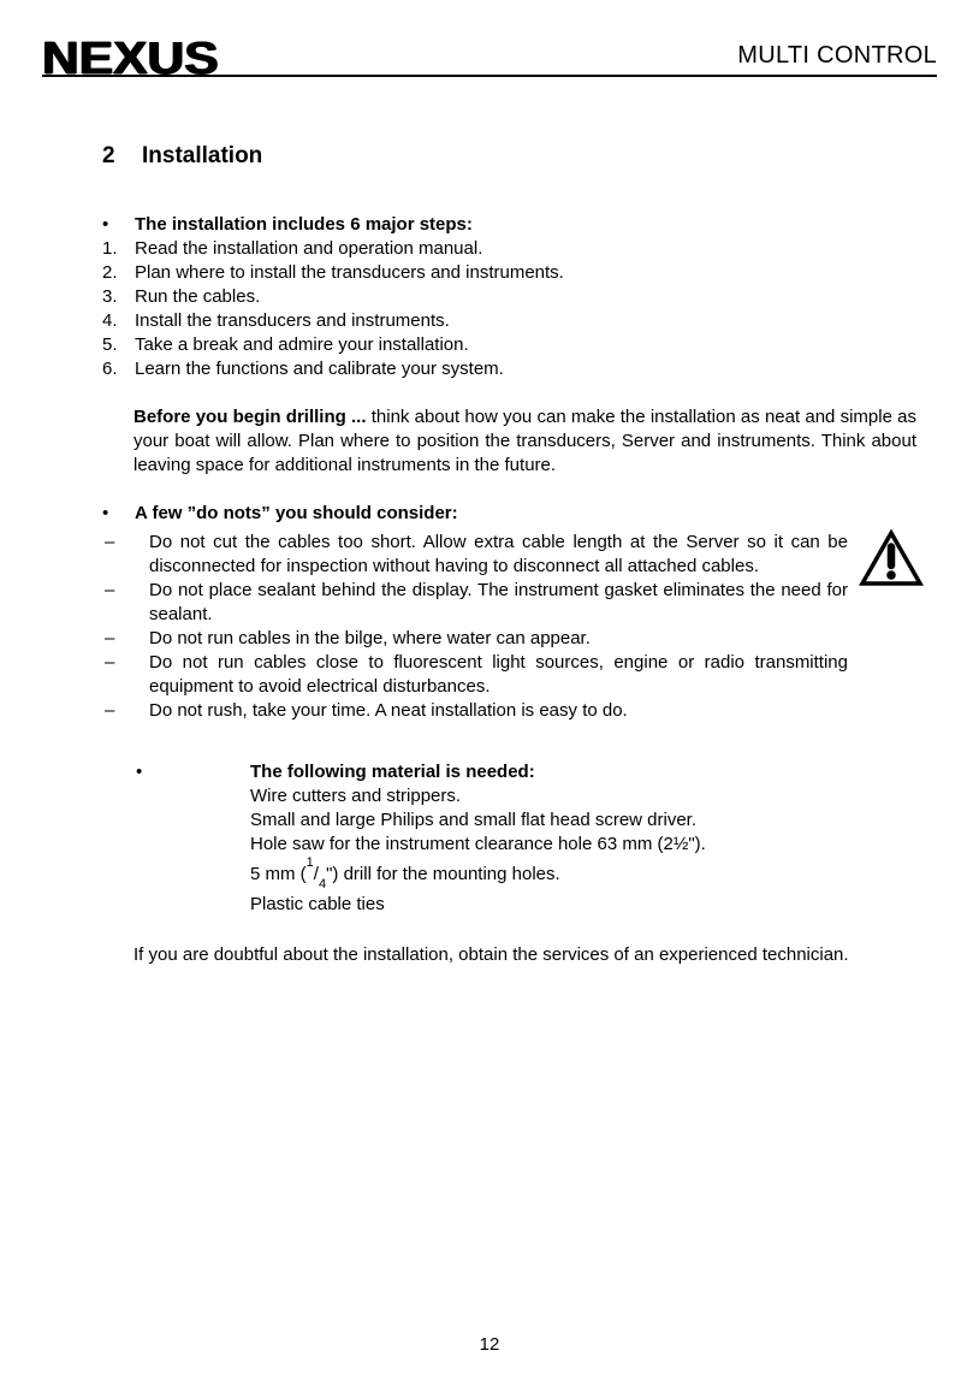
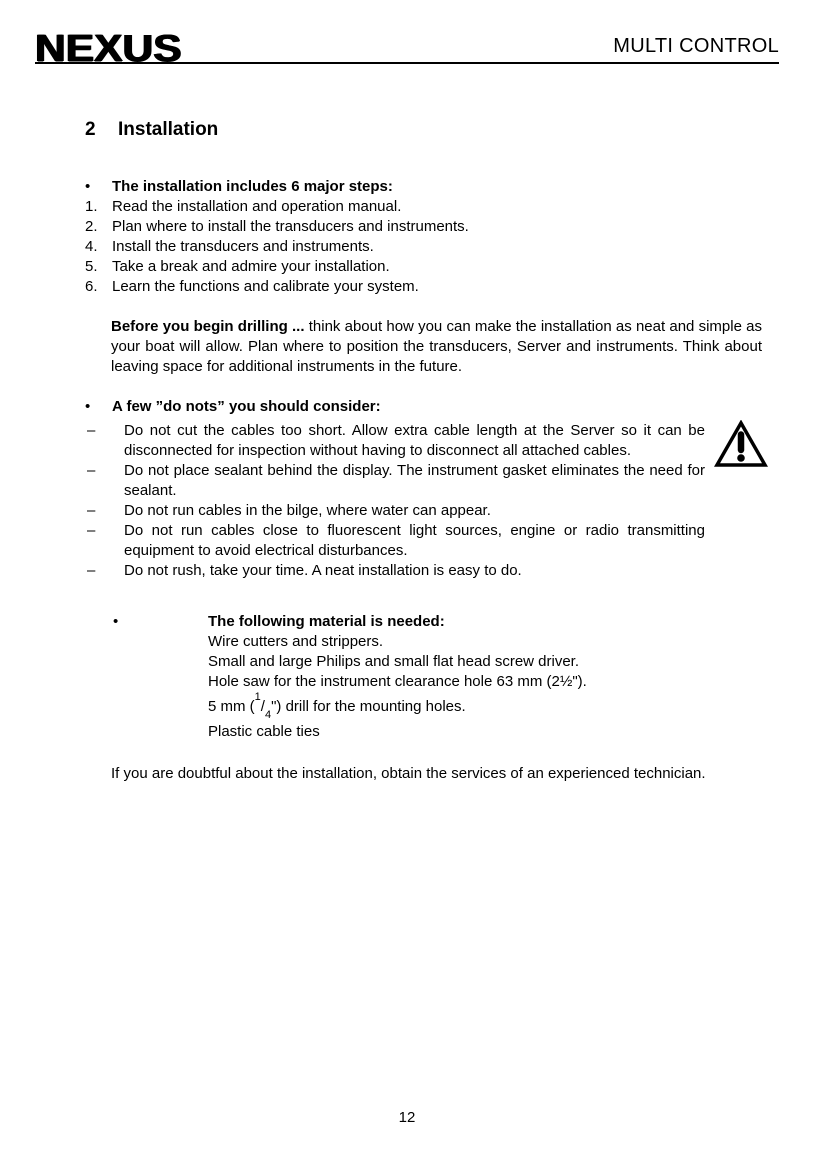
  NEXUS
  MULTI CONTROL
  2
  Installation
  •
  The installation includes 6 major steps:
  1.
  Read the installation and operation manual.
  2.
  Plan where to install the transducers and instruments.
- 3.
- Run the cables.
  4.
  Install the transducers and instruments.
  5.
  Take a break and admire your installation.
  6.
  Learn the functions and calibrate your system.
  Before you begin drilling ... think about how you can make the installation as neat and simple as your boat will allow. Plan where to position the transducers, Server and instruments. Think about leaving space for additional instruments in the future.
  •
  A few ”do nots” you should consider:
  –
  Do not cut the cables too short. Allow extra cable length at the Server so it can be disconnected for inspection without having to disconnect all attached cables.
  –
  Do not place sealant behind the display. The instrument gasket eliminates the need for sealant.
  –
  Do not run cables in the bilge, where water can appear.
  –
  Do not run cables close to fluorescent light sources, engine or radio transmitting equipment to avoid electrical disturbances.
  –
  Do not rush, take your time. A neat installation is easy to do.
  •
  The following material is needed:
  Wire cutters and strippers.
  Small and large Philips and small flat head screw driver.
  Hole saw for the instrument clearance hole 63 mm (2½").
  5 mm (1/4") drill for the mounting holes.
  Plastic cable ties
  If you are doubtful about the installation, obtain the services of an experienced technician.
  12
